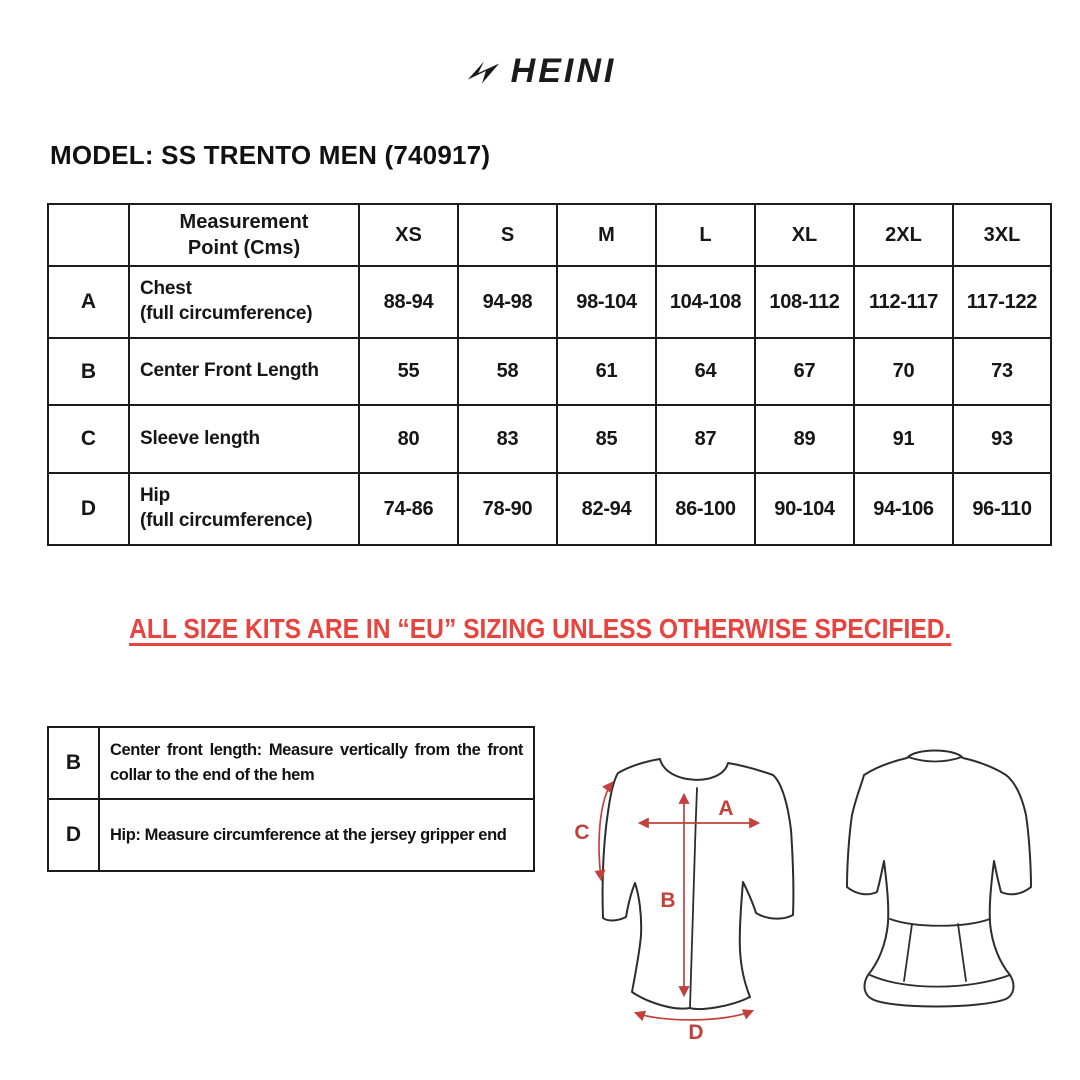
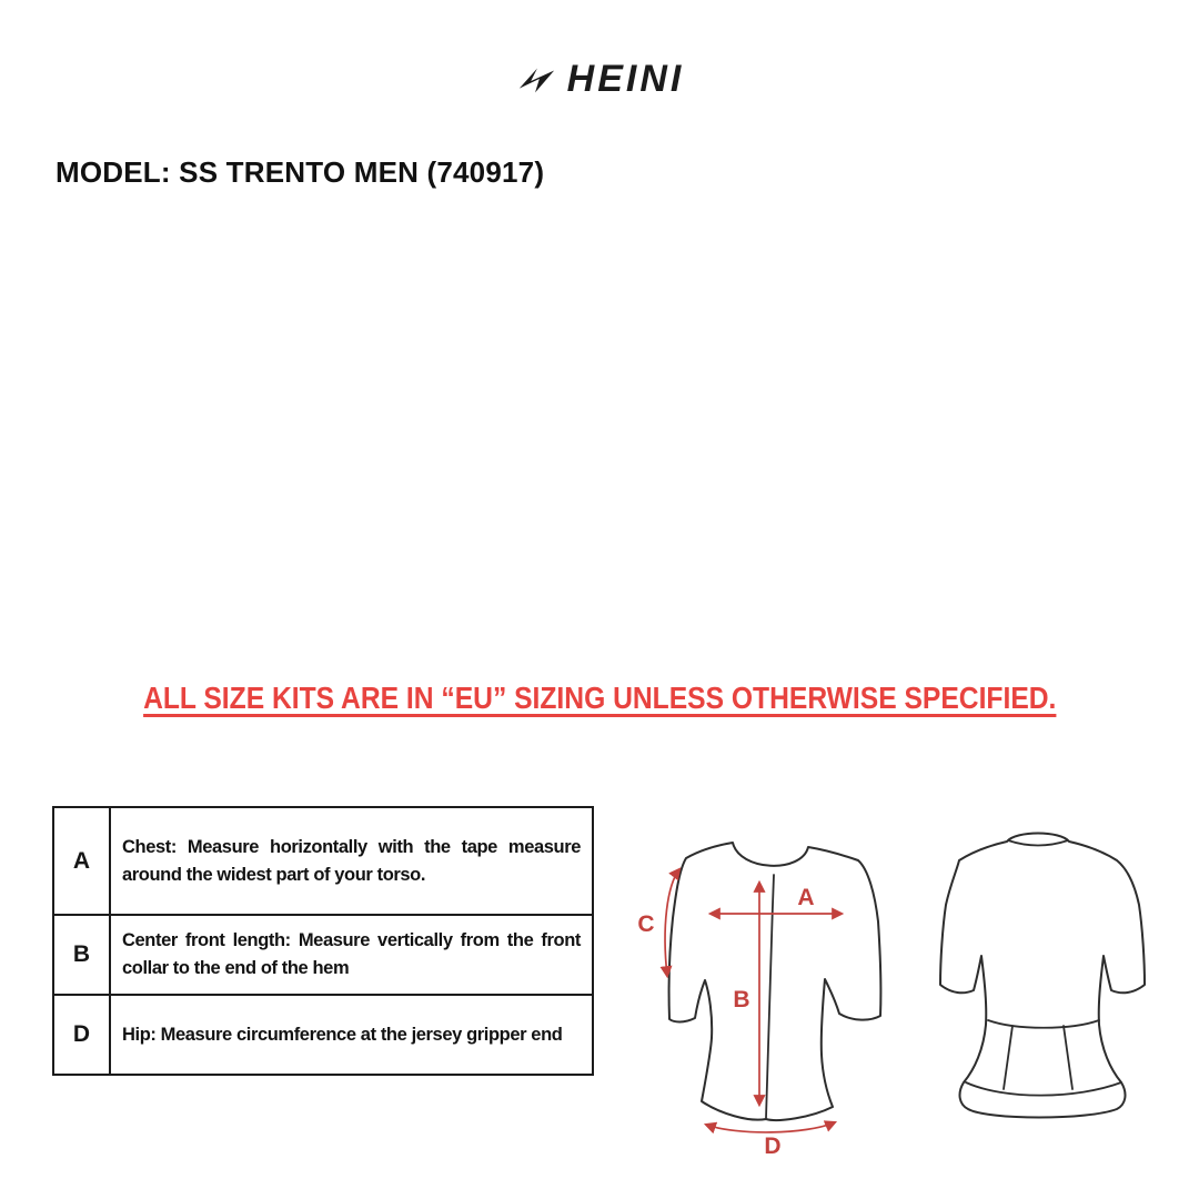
  HEINI
  MODEL: SS TRENTO MEN (740917)
- 	Measurement Point (Cms)	XS	S	M	L	XL	2XL	3XL
- A	Chest (full circumference)	88-94	94-98	98-104	104-108	108-112	112-117	117-122
- B	Center Front Length	55	58	61	64	67	70	73
- C	Sleeve length	80	83	85	87	89	91	93
- D	Hip (full circumference)	74-86	78-90	82-94	86-100	90-104	94-106	96-110
  ALL SIZE KITS ARE IN “EU” SIZING UNLESS OTHERWISE SPECIFIED.
+ A	Chest: Measure horizontally with the tape measure around the widest part of your torso.
  B	Center front length: Measure vertically from the front collar to the end of the hem
  D	Hip: Measure circumference at the jersey gripper end
  A
  B
  C
  D
